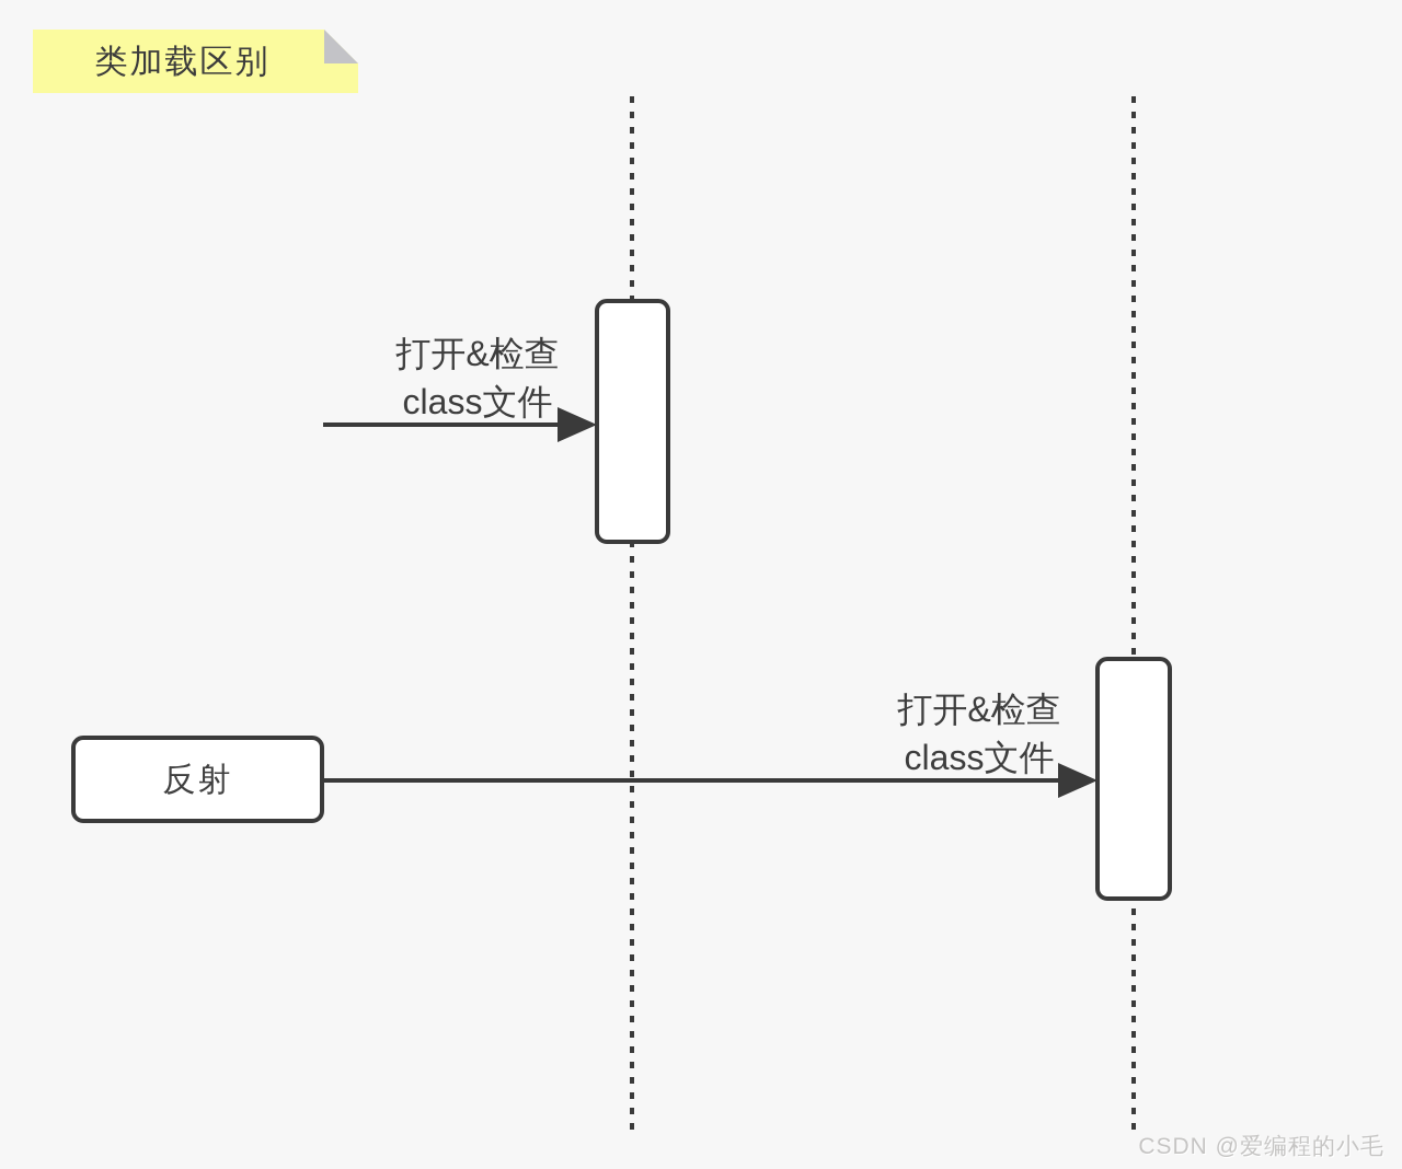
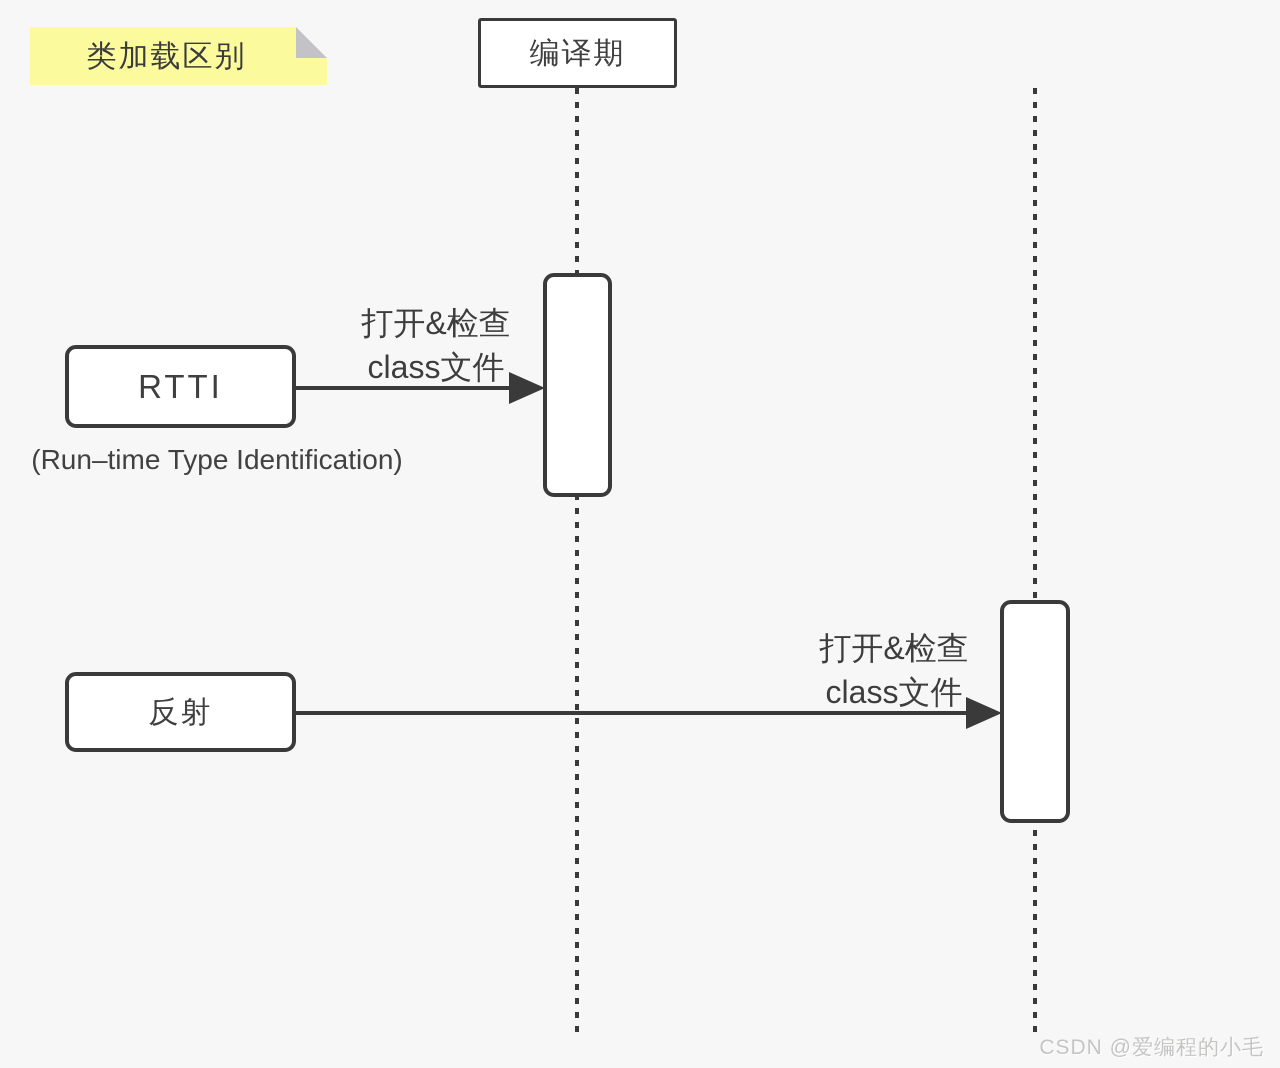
  类加载区别
+ 编译期
+ RTTI
+ (Run–time Type Identification)
  反射
  打开&检查
  class文件
  打开&检查
  class文件
  CSDN @爱编程的小毛
